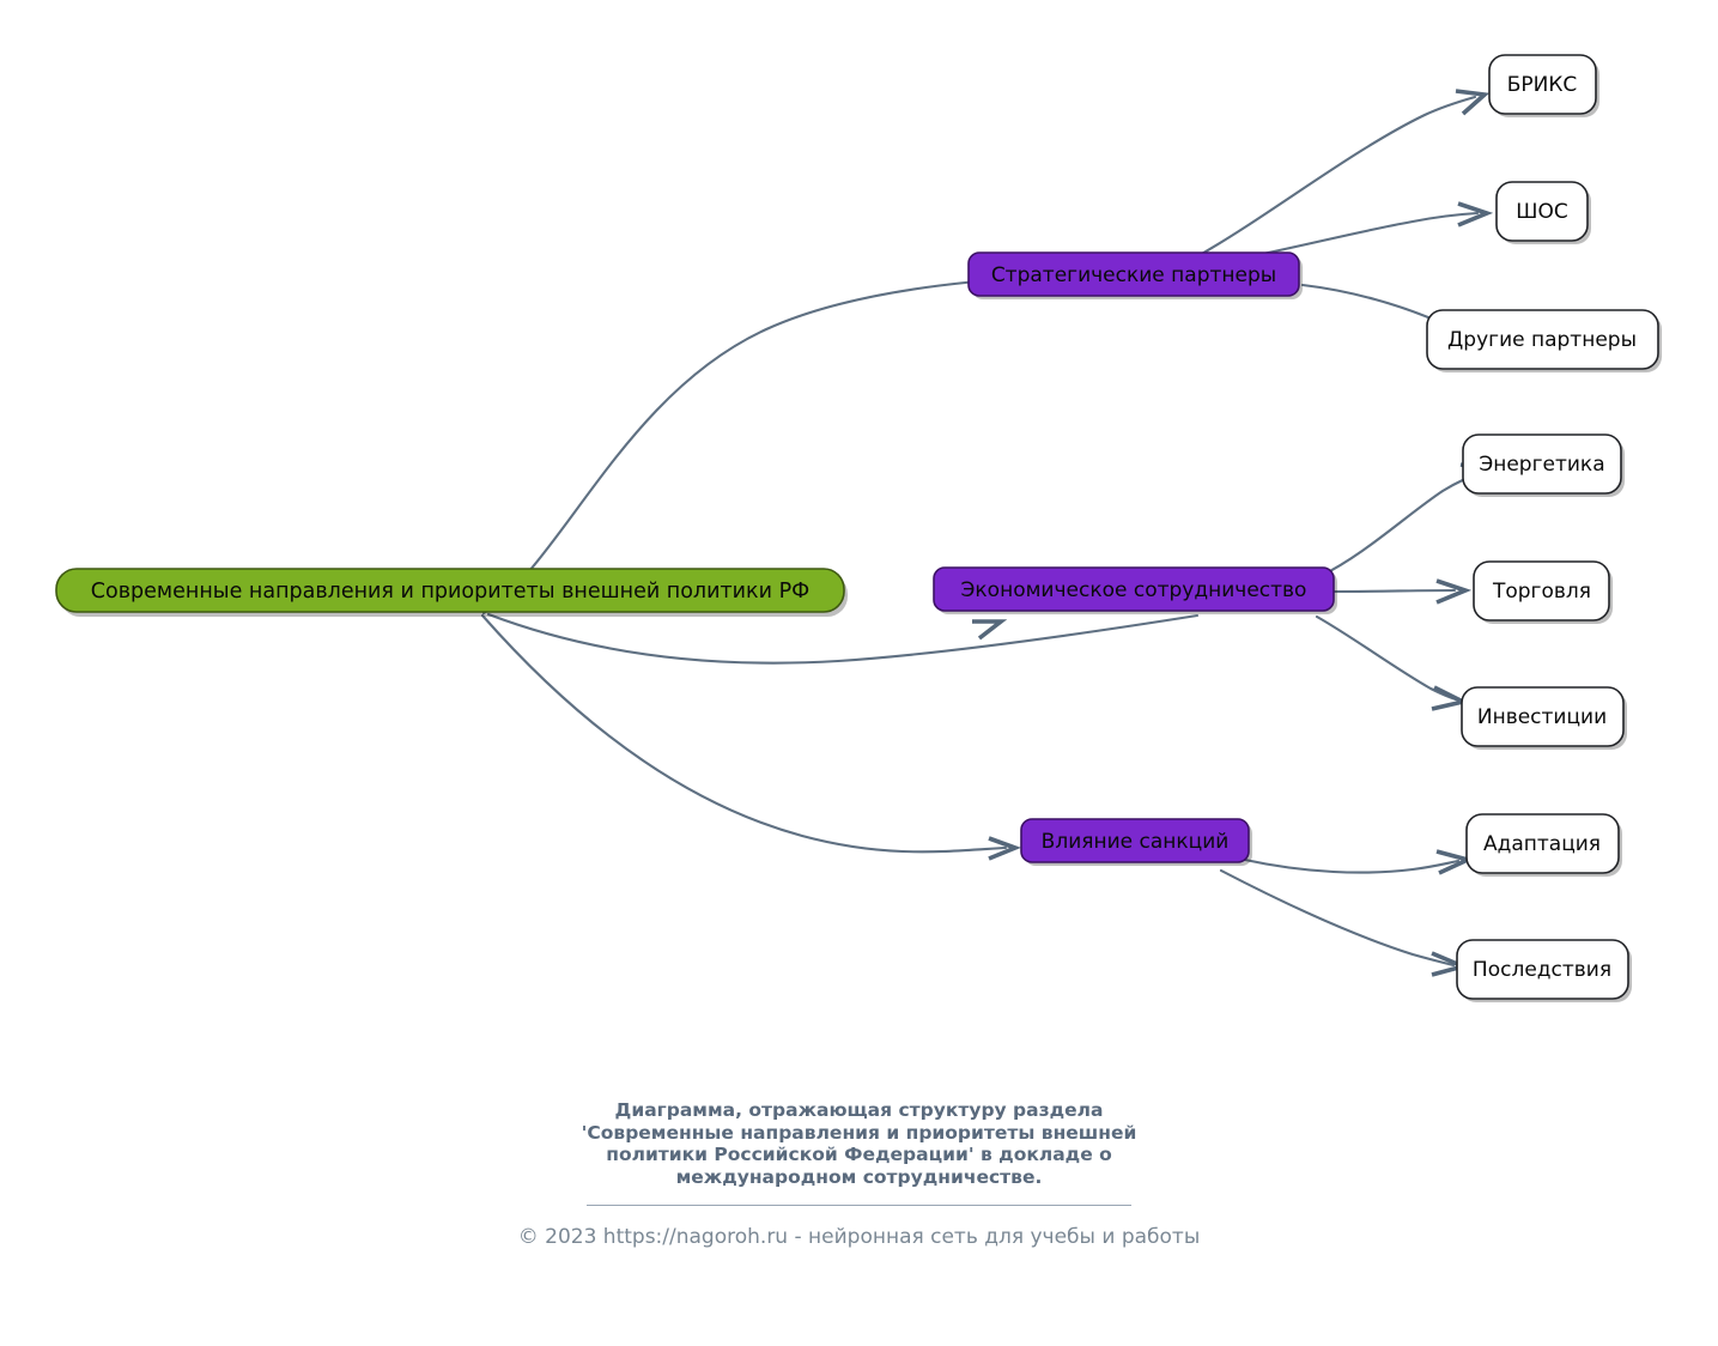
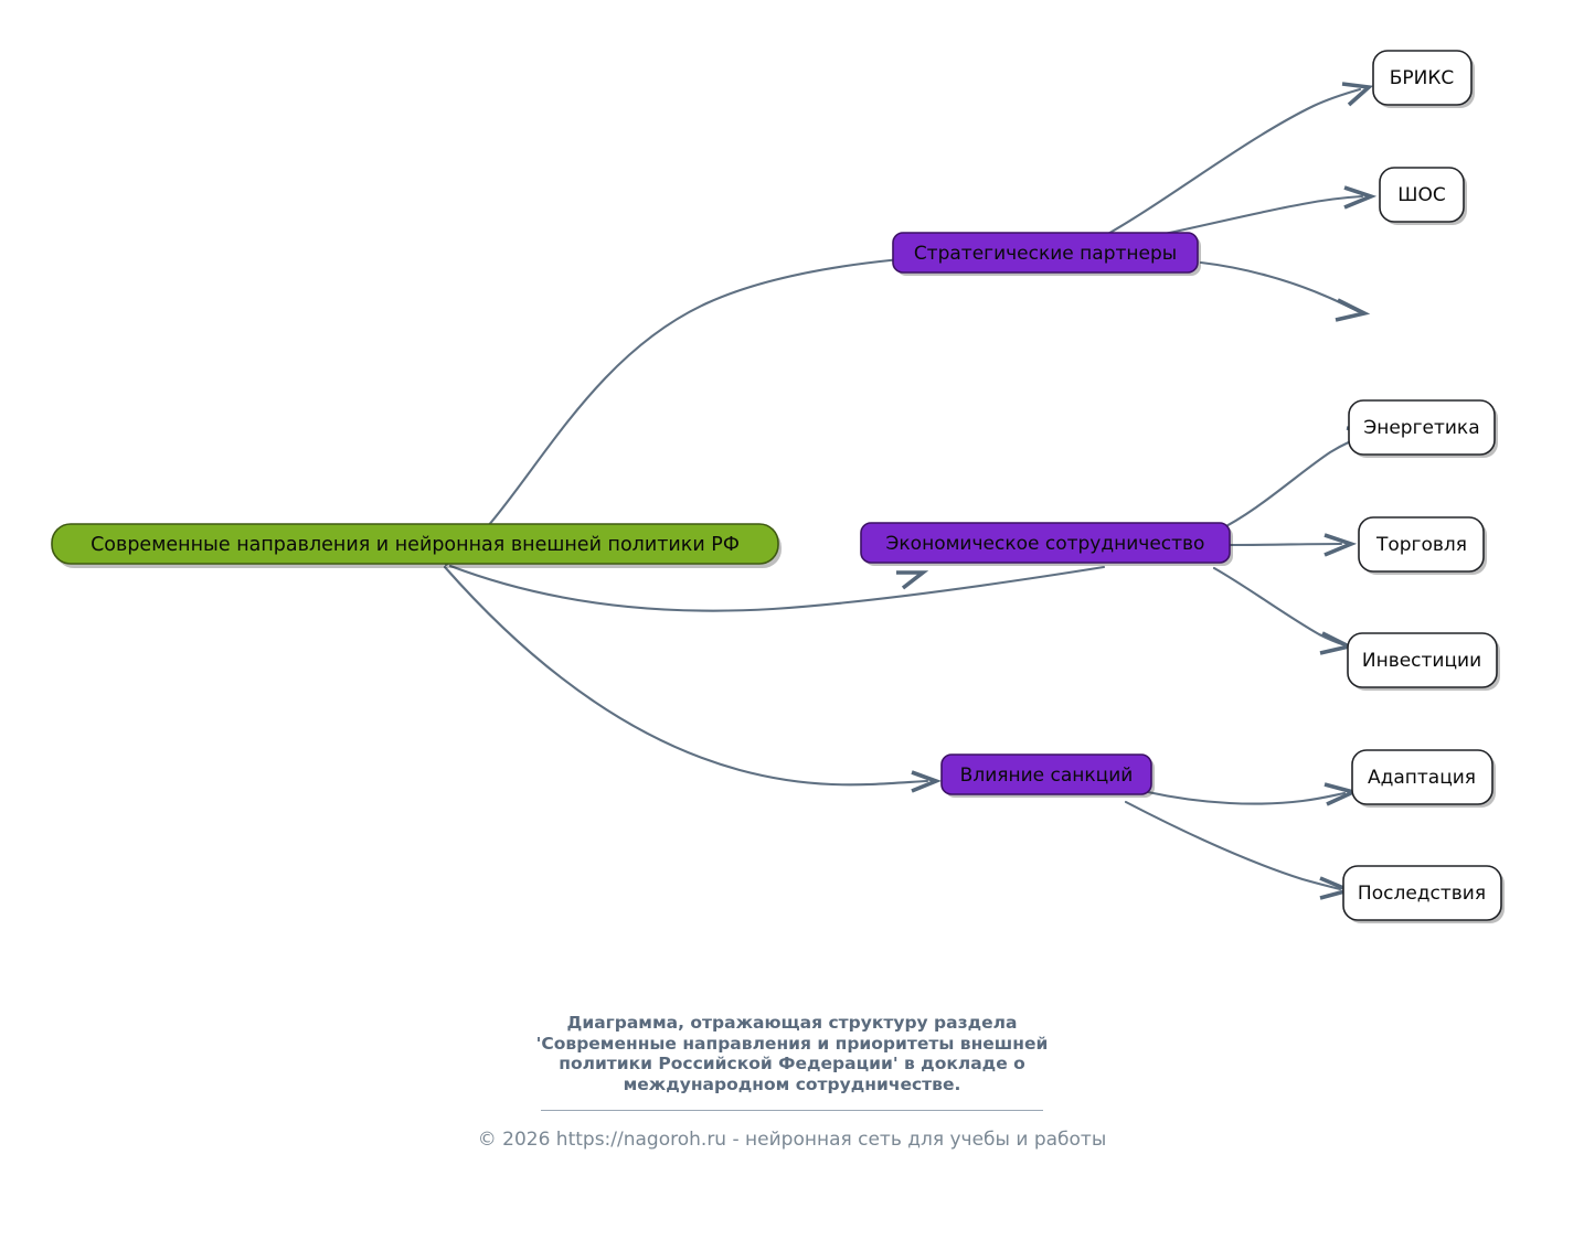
- Современные направления и приоритеты внешней политики РФ
+ Современные направления и нейронная внешней политики РФ
  Стратегические партнеры
  Экономическое сотрудничество
  Влияние санкций
  БРИКС
  ШОС
- Другие партнеры
  Энергетика
  Торговля
  Инвестиции
  Адаптация
  Последствия
  Диаграмма, отражающая структуру раздела
  'Современные направления и приоритеты внешней
  политики Российской Федерации' в докладе о
  международном сотрудничестве.
- © 2023 https://nagoroh.ru - нейронная сеть для учебы и работы
+ © 2026 https://nagoroh.ru - нейронная сеть для учебы и работы
